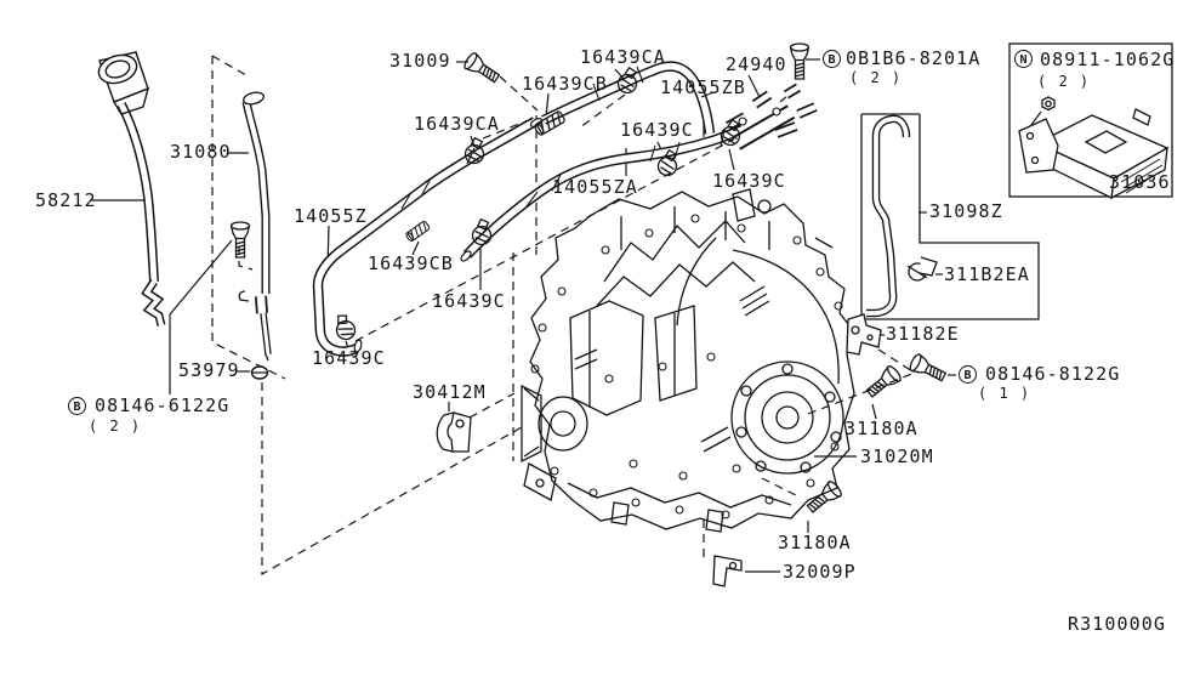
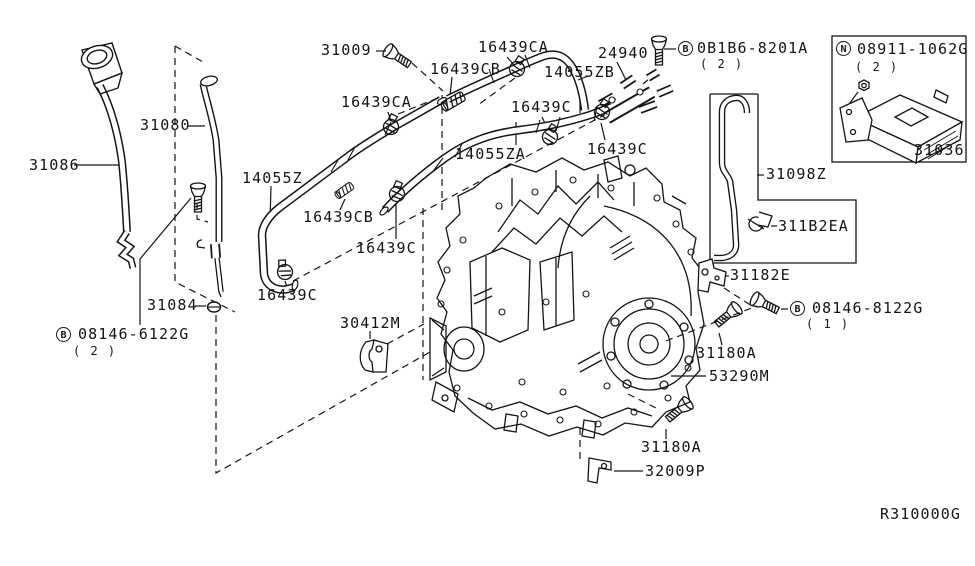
  31009
  16439CA
  16439CB
  14055ZB
  24940
  0B1B6-8201A
  B
  ( 2 )
  08911-1062G
  N
  ( 2 )
  31036
  31080
- 58212
+ 31086
  16439CA
  16439C
  16439C
  14055ZA
  14055Z
  16439CB
  16439C
  16439C
- 53979
+ 31084
  08146-6122G
  B
  ( 2 )
  30412M
  31180A
- 31020M
+ 53290M
  31180A
  32009P
  08146-8122G
  B
  ( 1 )
  311B2EA
  31182E
  31098Z
  R310000G
